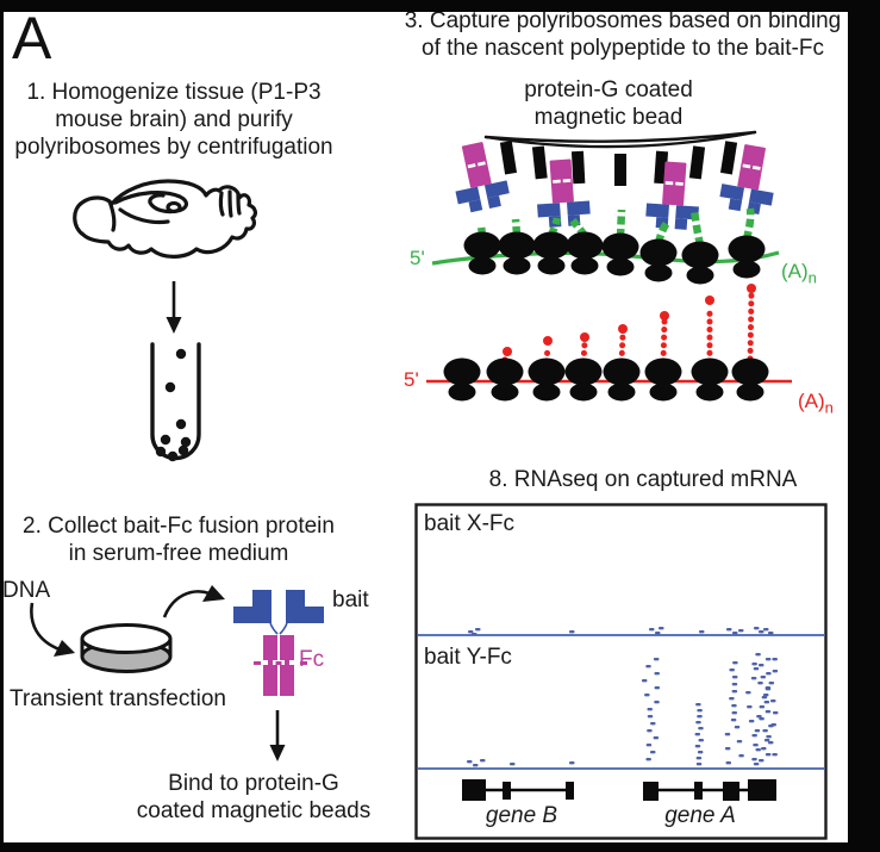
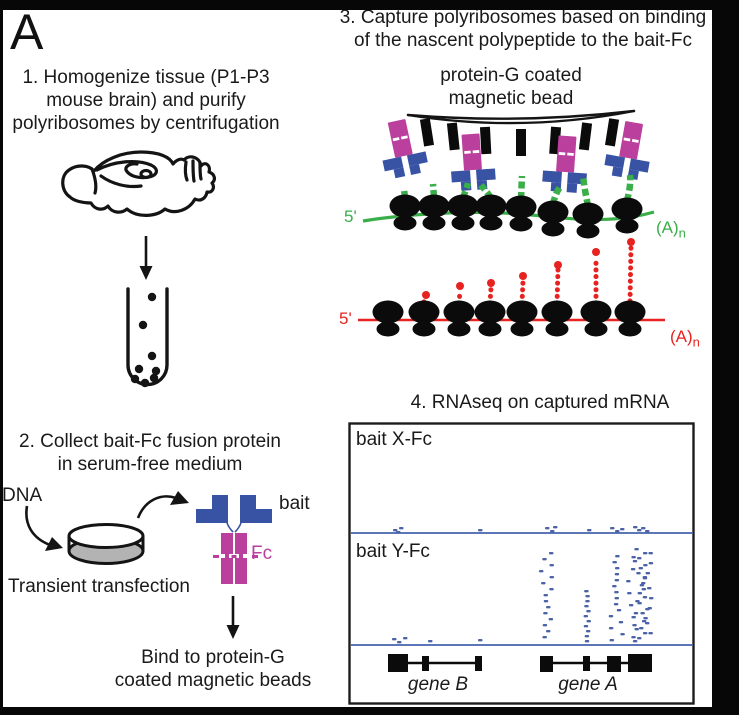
  A
  1. Homogenize tissue (P1-P3
  mouse brain) and purify
  polyribosomes by centrifugation
  3. Capture polyribosomes based on binding
  of the nascent polypeptide to the bait-Fc
  protein-G coated
  magnetic bead
  5'
  (A)n
  5'
  (A)n
  2. Collect bait-Fc fusion protein
  in serum-free medium
  DNA
  Transient transfection
  bait
  Fc
  Bind to protein-G
  coated magnetic beads
- 8. RNAseq on captured mRNA
+ 4. RNAseq on captured mRNA
  bait X-Fc
  bait Y-Fc
  gene B
  gene A
